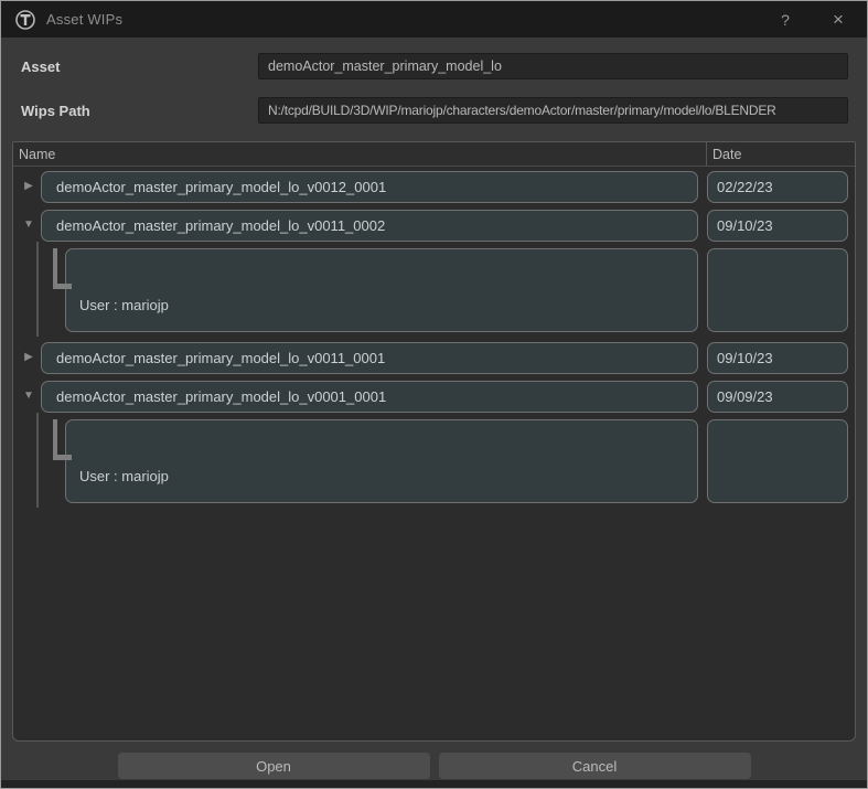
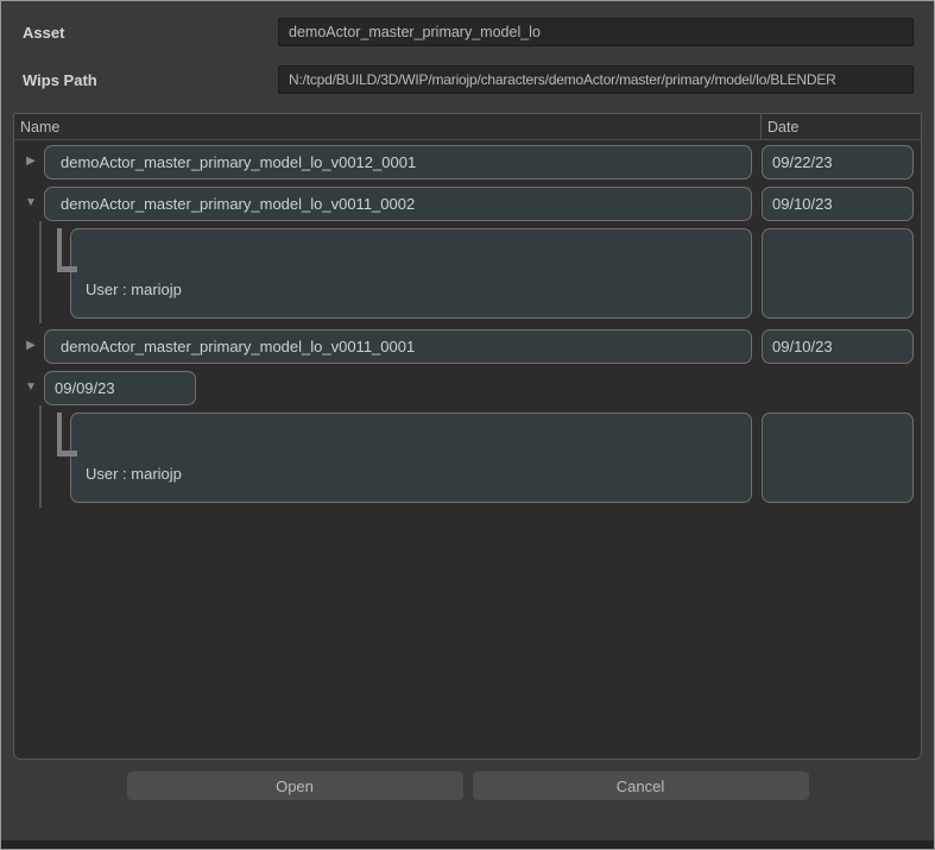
- Asset WIPs
- ?
- ×
  Asset
  demoActor_master_primary_model_lo
  Wips Path
  N:/tcpd/BUILD/3D/WIP/mariojp/characters/demoActor/master/primary/model/lo/BLENDER
  Name
  Date
  ▶
  demoActor_master_primary_model_lo_v0012_0001
- 02/22/23
+ 09/22/23
  ▼
  demoActor_master_primary_model_lo_v0011_0002
  09/10/23
  User : mariojp
  ▶
  demoActor_master_primary_model_lo_v0011_0001
  09/10/23
  ▼
- demoActor_master_primary_model_lo_v0001_0001
  09/09/23
  User : mariojp
  Open
  Cancel
